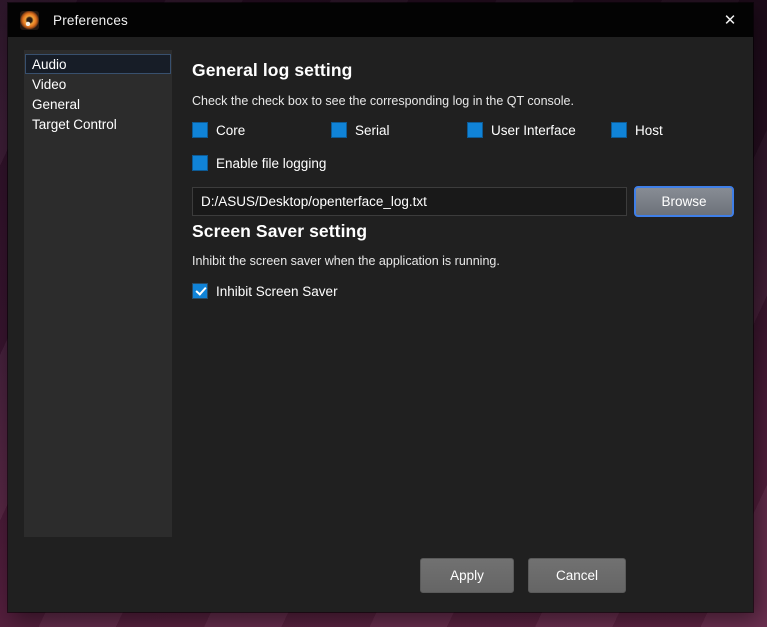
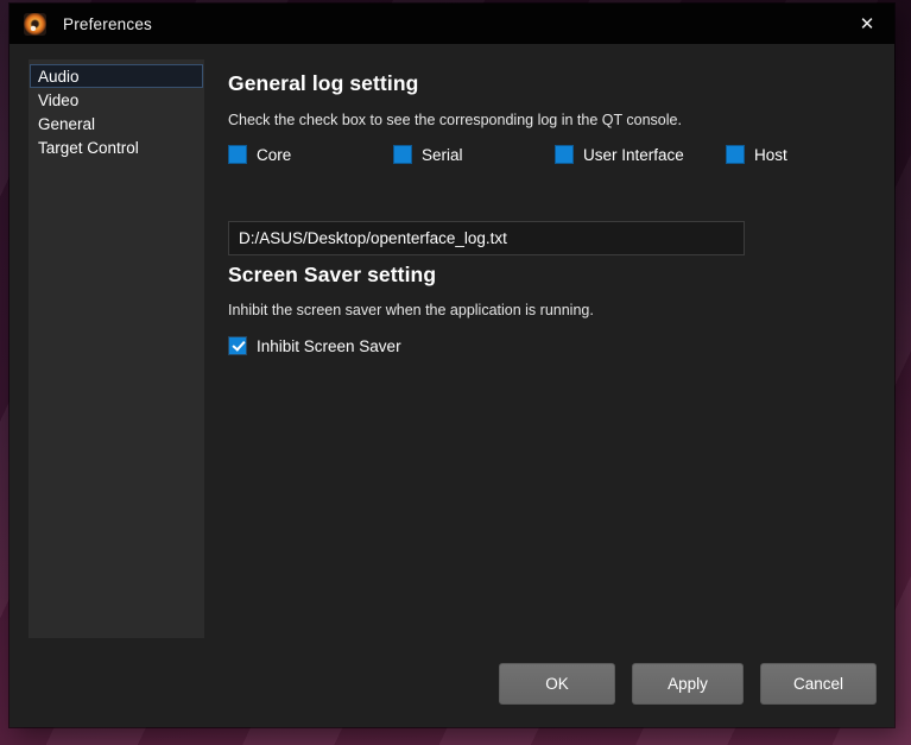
  Preferences
  ✕
  Audio
  Video
  General
  Target Control
  General log setting
  Check the check box to see the corresponding log in the QT console.
  Core
  Serial
  User Interface
  Host
- Enable file logging
  D:/ASUS/Desktop/openterface_log.txt
- Browse
  Screen Saver setting
  Inhibit the screen saver when the application is running.
  Inhibit Screen Saver
+ OK
  Apply
  Cancel
